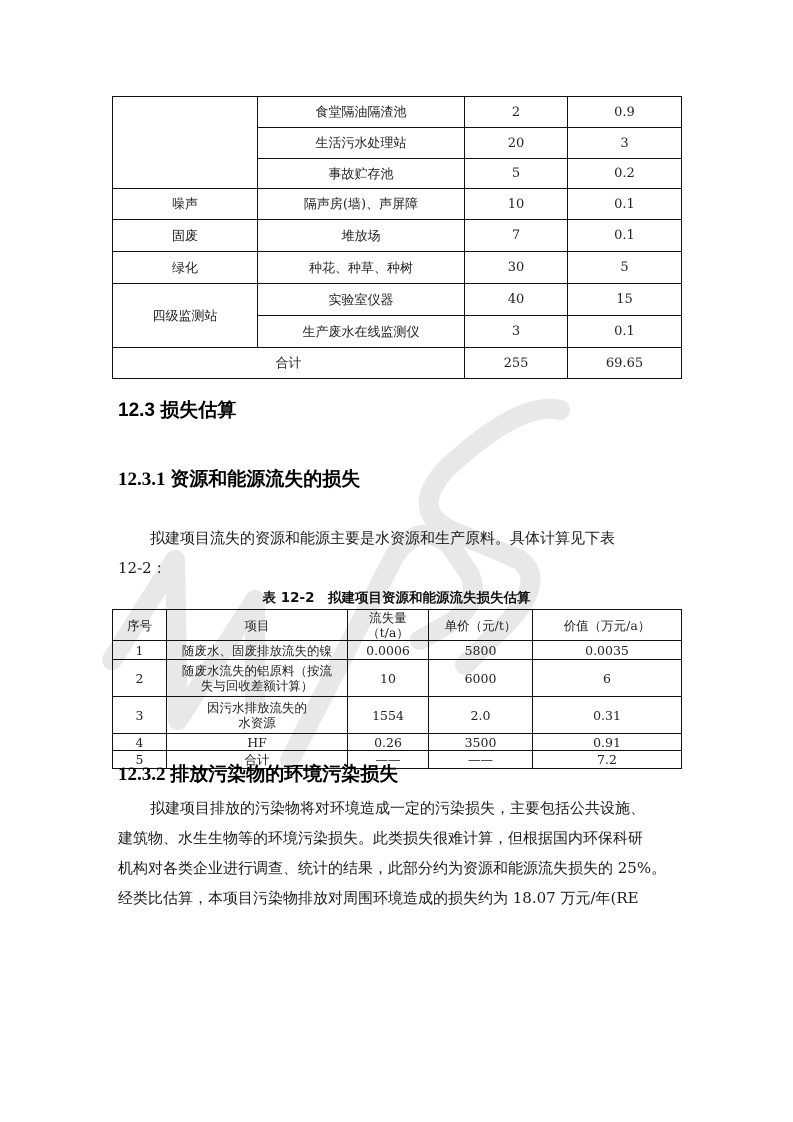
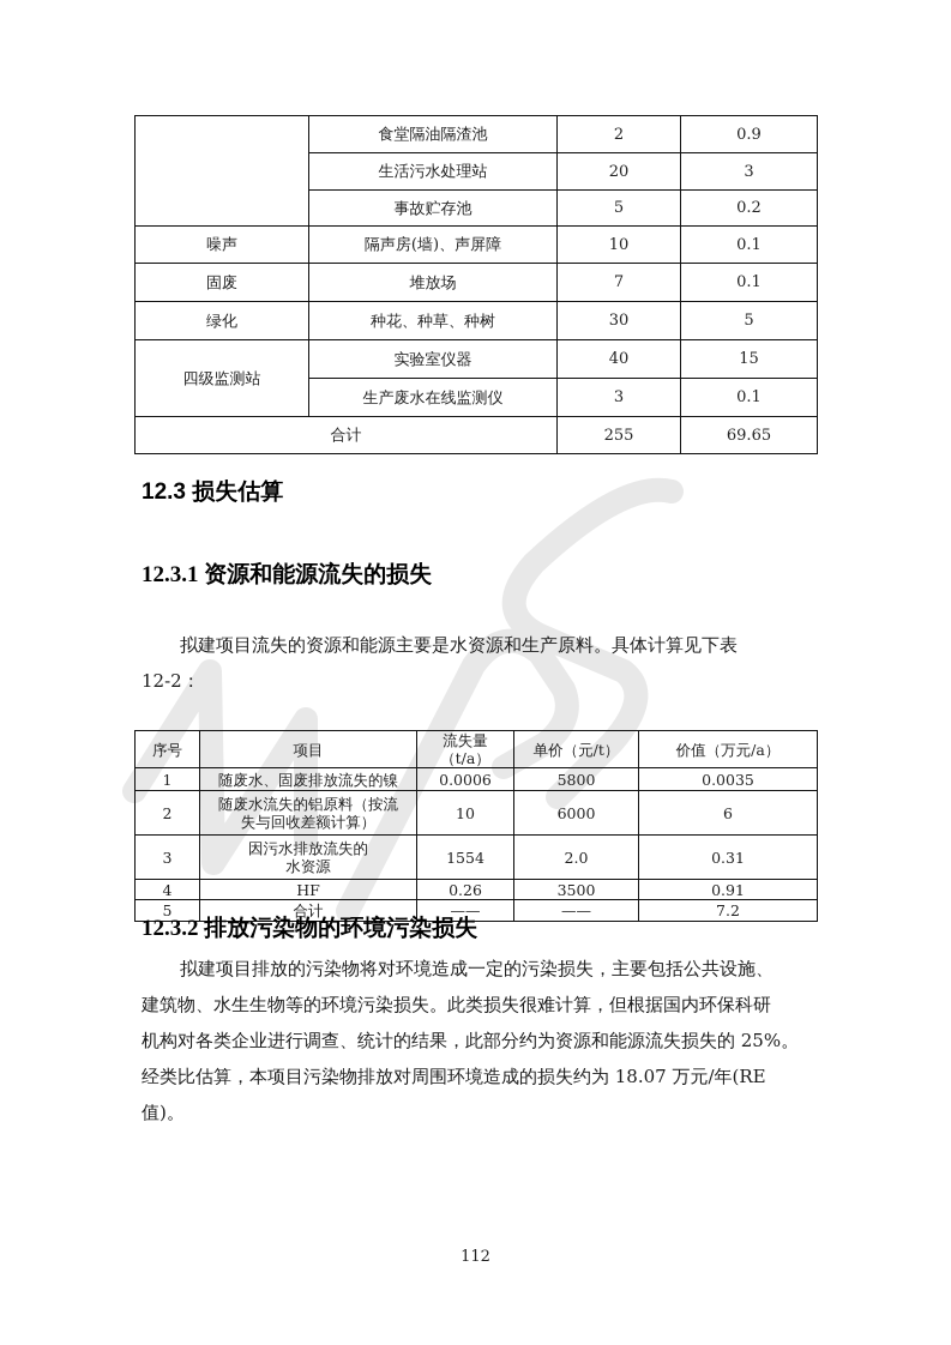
  	食堂隔油隔渣池	2	0.9
  生活污水处理站	20	3
  事故贮存池	5	0.2
  噪声	隔声房(墙)、声屏障	10	0.1
  固废	堆放场	7	0.1
  绿化	种花、种草、种树	30	5
  四级监测站	实验室仪器	40	15
  生产废水在线监测仪	3	0.1
  合计	255	69.65
  12.3 损失估算
  12.3.1 资源和能源流失的损失
  拟建项目流失的资源和能源主要是水资源和生产原料。具体计算见下表
  12-2：
- 表 12-2 拟建项目资源和能源流失损失估算
  序号	项目	流失量（t/a）	单价（元/t）	价值（万元/a）
  1	随废水、固废排放流失的镍	0.0006	5800	0.0035
  2	随废水流失的铝原料（按流 失与回收差额计算）	10	6000	6
  3	因污水排放流失的 水资源	1554	2.0	0.31
  4	HF	0.26	3500	0.91
  5	合计	——	——	7.2
  12.3.2 排放污染物的环境污染损失
  拟建项目排放的污染物将对环境造成一定的污染损失，主要包括公共设施、
  建筑物、水生生物等的环境污染损失。此类损失很难计算，但根据国内环保科研
  机构对各类企业进行调查、统计的结果，此部分约为资源和能源流失损失的 25%。
  经类比估算，本项目污染物排放对周围环境造成的损失约为 18.07 万元/年(RE
+ 值)。
+ 112
